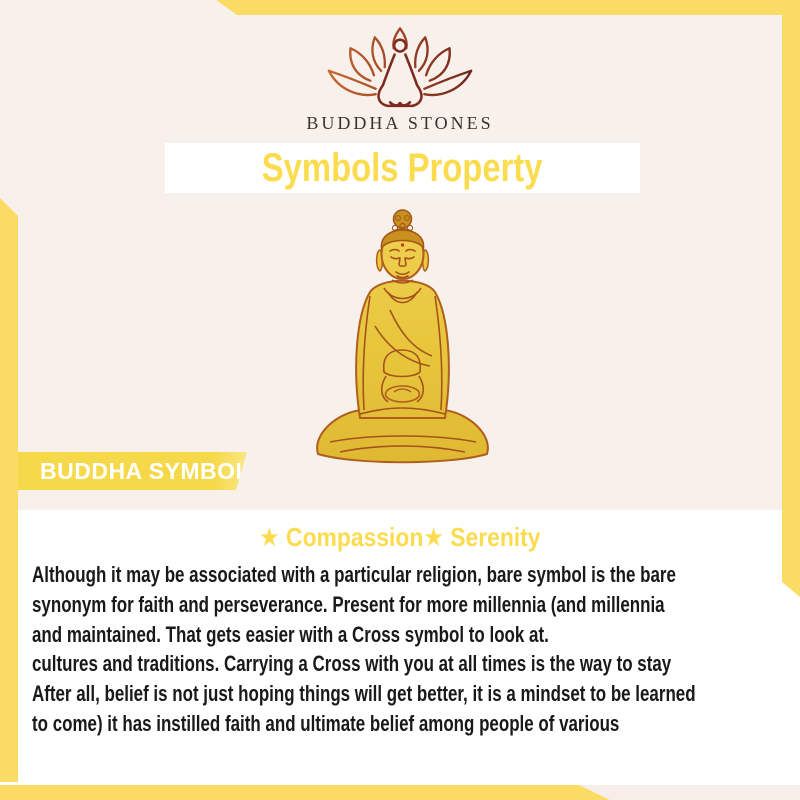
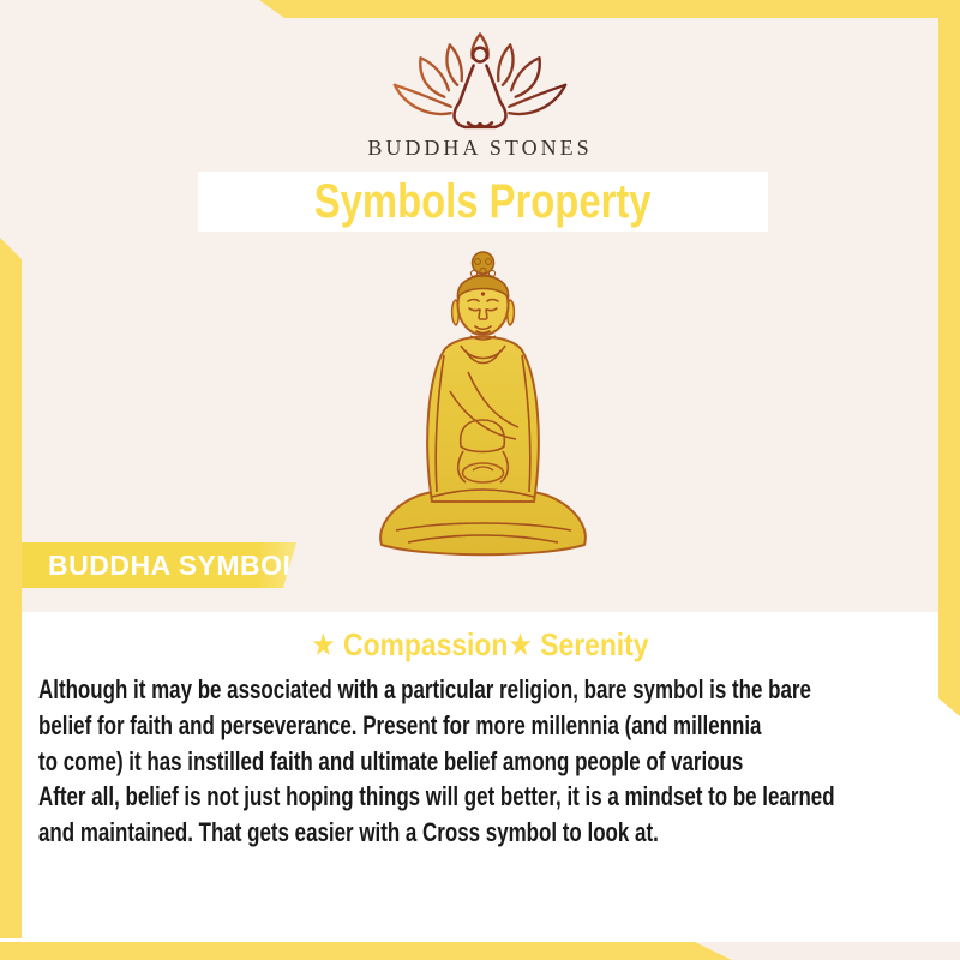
  BUDDHA STONES
  Symbols Property
  BUDDHA SYMBO
  ★ Compassion★ Serenity
  Although it may be associated with a particular religion, bare symbol is the bare
- synonym for faith and perseverance. Present for more millennia (and millennia
+ belief for faith and perseverance. Present for more millennia (and millennia
- and maintained. That gets easier with a Cross symbol to look at.
+ to come) it has instilled faith and ultimate belief among people of various
- cultures and traditions. Carrying a Cross with you at all times is the way to stay
  After all, belief is not just hoping things will get better, it is a mindset to be learned
- to come) it has instilled faith and ultimate belief among people of various
+ and maintained. That gets easier with a Cross symbol to look at.
